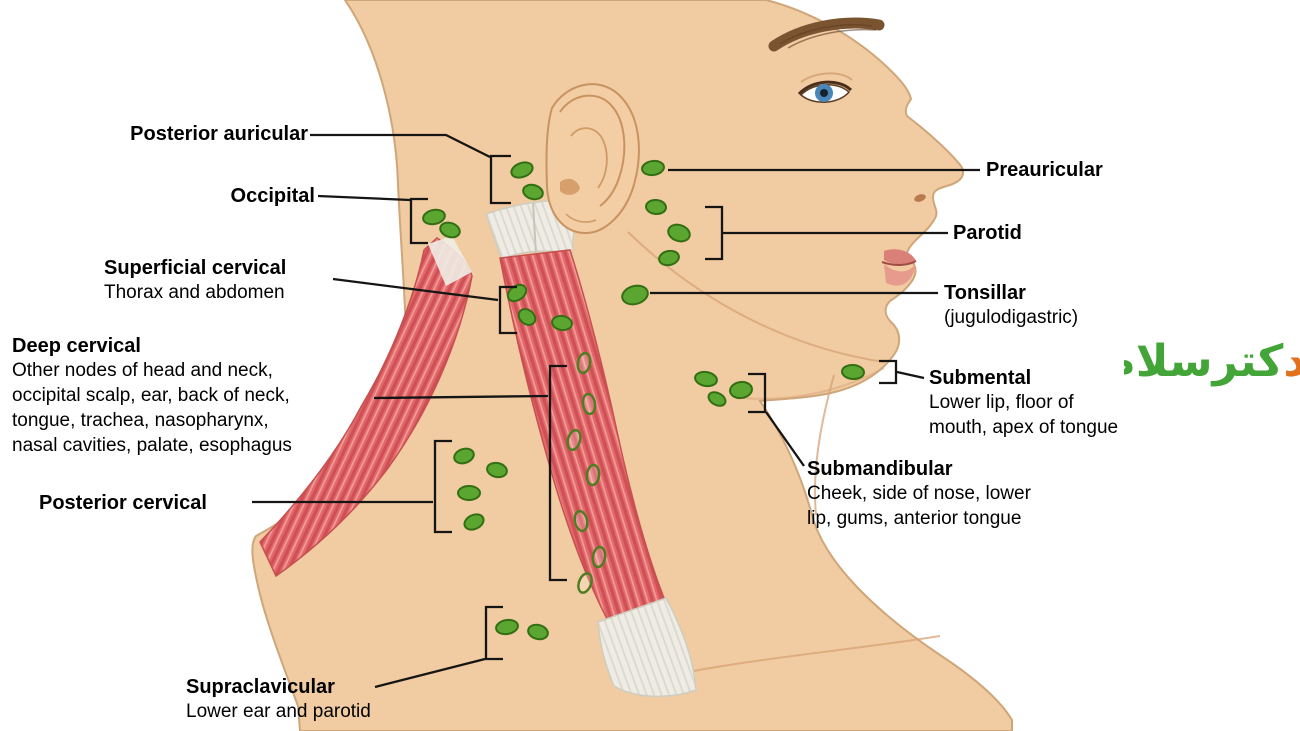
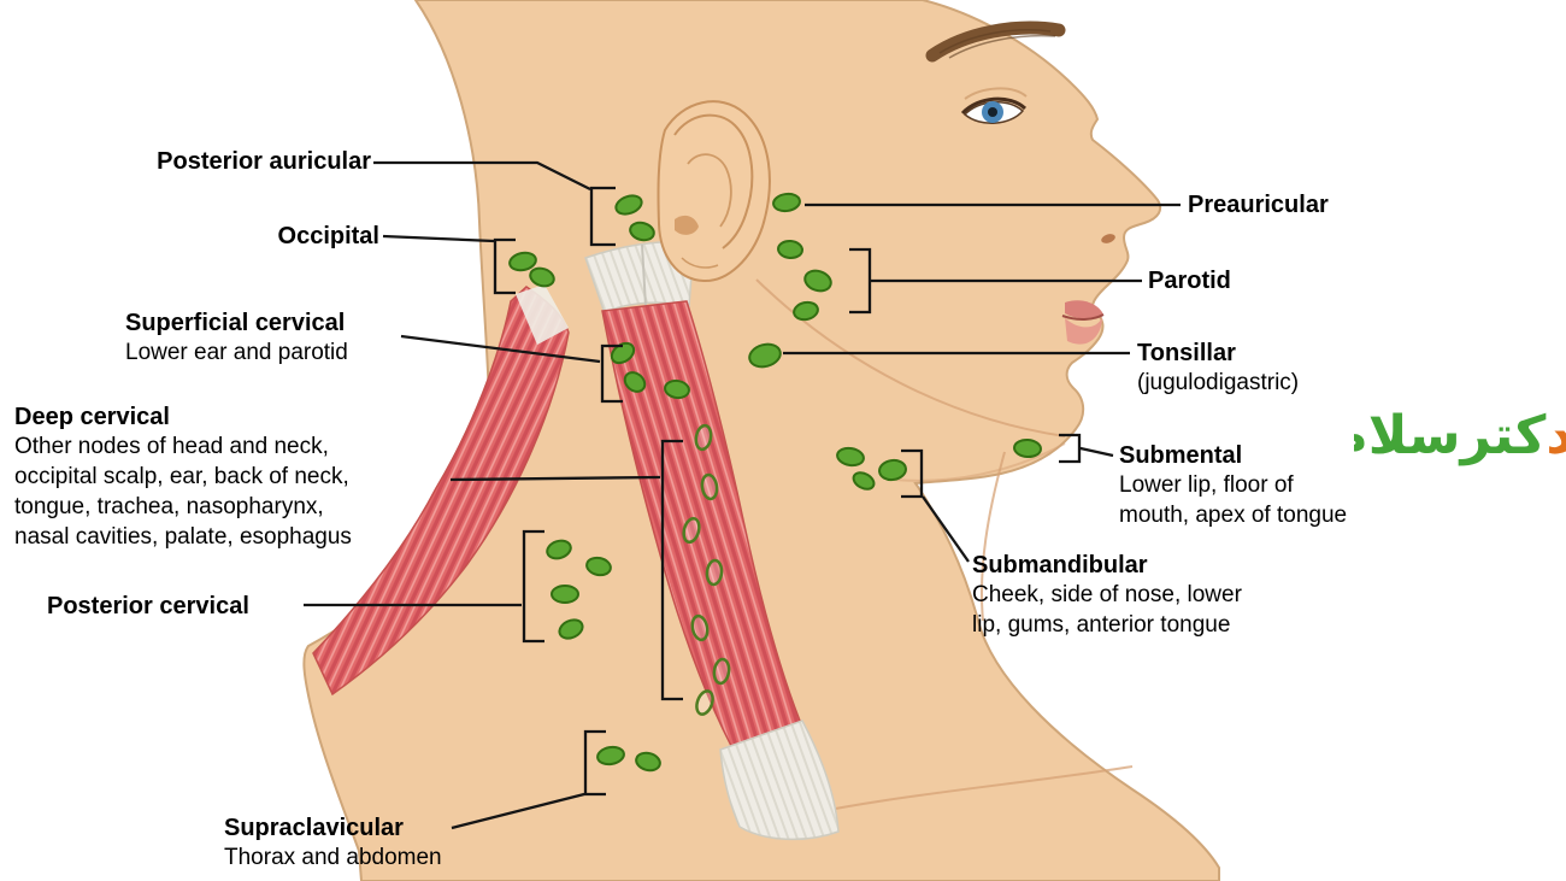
  Posterior auricular
  Occipital
  Superficial cervical
- Thorax and abdomen
+ Lower ear and parotid
  Deep cervical
  Other nodes of head and neck,
  occipital scalp, ear, back of neck,
  tongue, trachea, nasopharynx,
  nasal cavities, palate, esophagus
  Posterior cervical
  Supraclavicular
- Lower ear and parotid
+ Thorax and abdomen
  Preauricular
  Parotid
  Tonsillar
  (jugulodigastric)
  Submental
  Lower lip, floor of
  mouth, apex of tongue
  Submandibular
  Cheek, side of nose, lower
  lip, gums, anterior tongue
  دکترسلا
